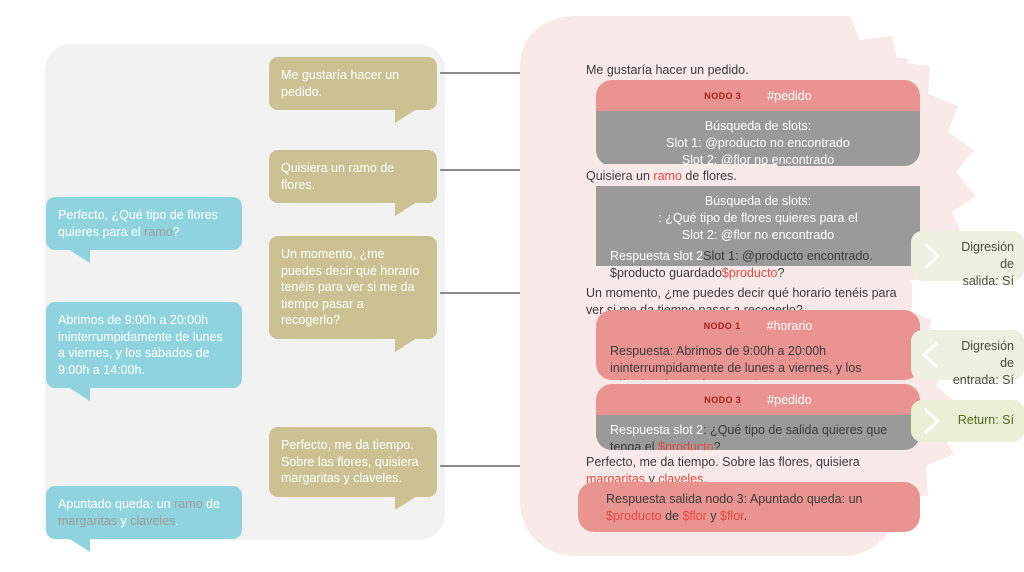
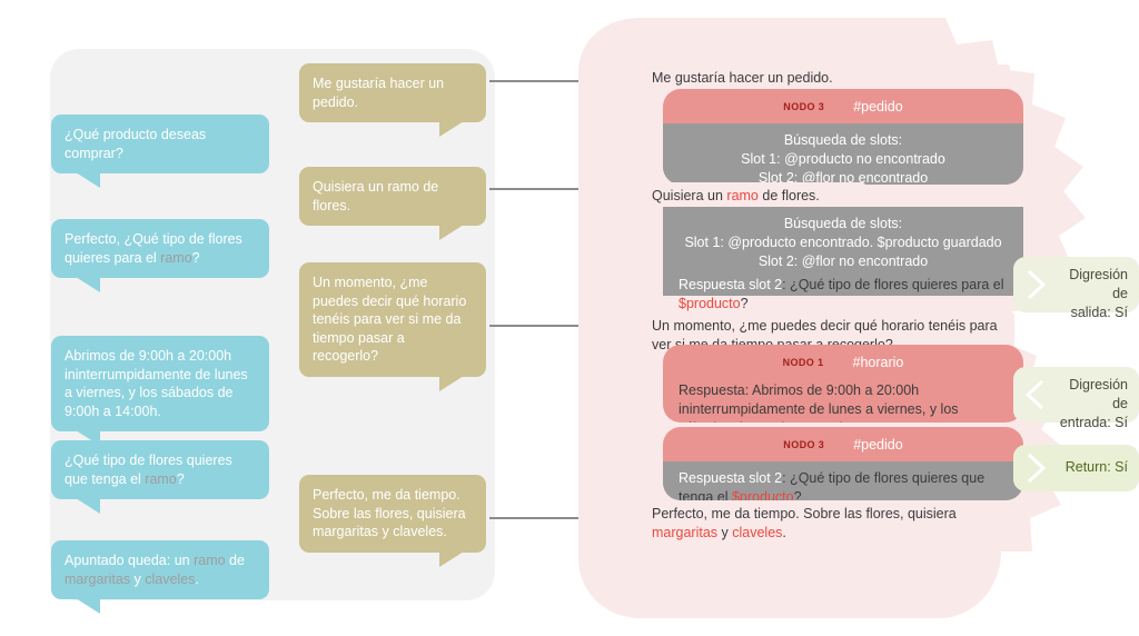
+ ¿Qué producto deseas comprar?
  Perfecto, ¿Qué tipo de flores quieres para el ramo?
  Abrimos de 9:00h a 20:00h ininterrumpidamente de lunes a viernes, y los sábados de 9:00h a 14:00h.
+ ¿Qué tipo de flores quieres que tenga el ramo?
  Apuntado queda: un ramo de margaritas y claveles.
  Me gustaría hacer un pedido.
  Quisiera un ramo de flores.
  Un momento, ¿me puedes decir qué horario tenéis para ver si me da tiempo pasar a recogerlo?
  Perfecto, me da tiempo. Sobre las flores, quisiera margaritas y claveles.
  Me gustaría hacer un pedido.
  NODO 3 #pedido
  Búsqueda de slots:
  Slot 1: @producto no encontrado
  Slot 2: @flor no encontrado
  Quisiera un ramo de flores.
  Búsqueda de slots:
- : ¿Qué tipo de flores quieres para el
+ Slot 1: @producto encontrado. $producto guardado
  Slot 2: @flor no encontrado
- Respuesta slot 2Slot 1: @producto encontrado. $producto guardado$producto?
+ Respuesta slot 2: ¿Qué tipo de flores quieres para el $producto?
  NODO 1 #horario
  Respuesta: Abrimos de 9:00h a 20:00h ininterrumpidamente de lunes a viernes, y los
  NODO 3 #pedido
- Respuesta slot 2: ¿Qué tipo de salida quieres que tenga el $producto?
+ Respuesta slot 2: ¿Qué tipo de flores quieres que tenga el $producto?
  Perfecto, me da tiempo. Sobre las flores, quisiera margaritas y claveles.
- Respuesta salida nodo 3: Apuntado queda: un $producto de $flor y $flor.
  Digresión de
  salida: Sí
  Digresión de
  entrada: Sí
  Return: Sí
